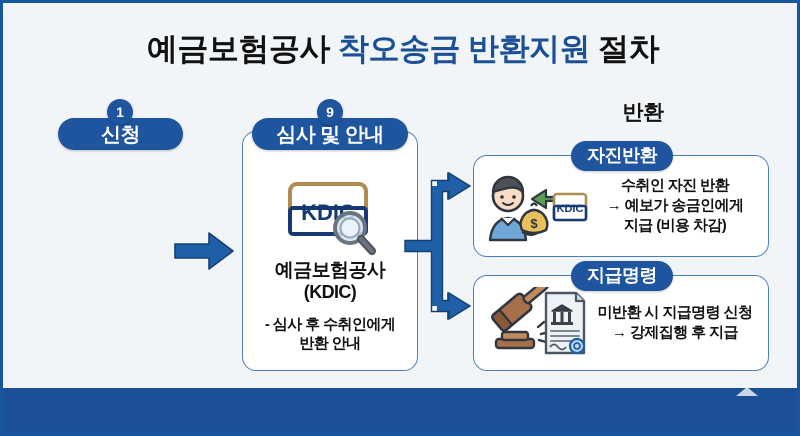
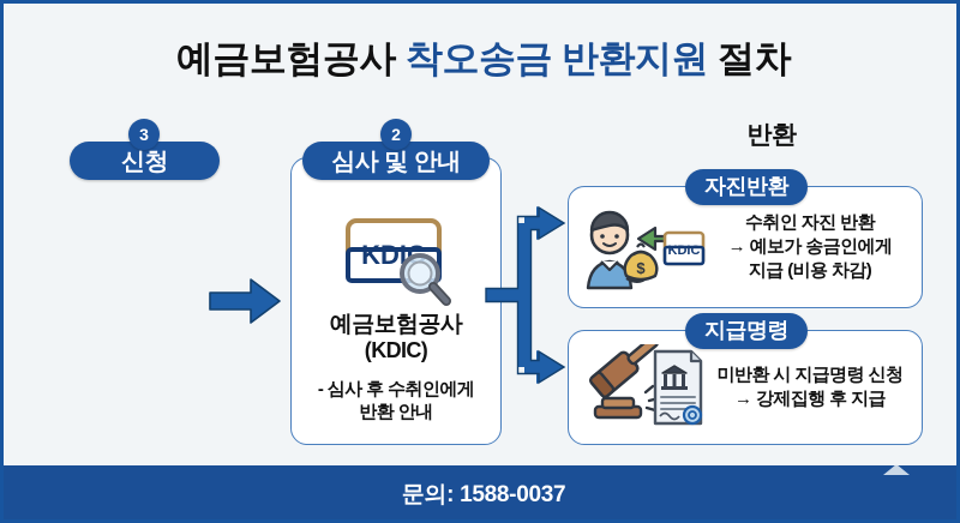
  예금보험공사 착오송금 반환지원 절차
  신청
- 1
+ 3
  KDIC
  예금보험공사
  (KDIC)
  - 심사 후 수취인에게
  반환 안내
  심사 및 안내
- 9
+ 2
  반환
  $
  KDIC
  수취인 자진 반환
  → 예보가 송금인에게
  지급 (비용 차감)
  자진반환
  미반환 시 지급명령 신청
  → 강제집행 후 지급
  지급명령
+ 문의: 1588-0037
